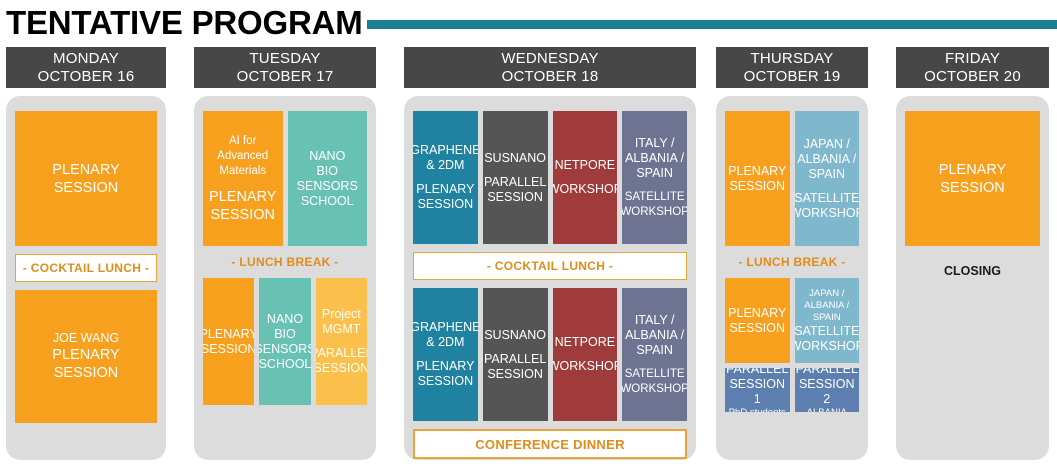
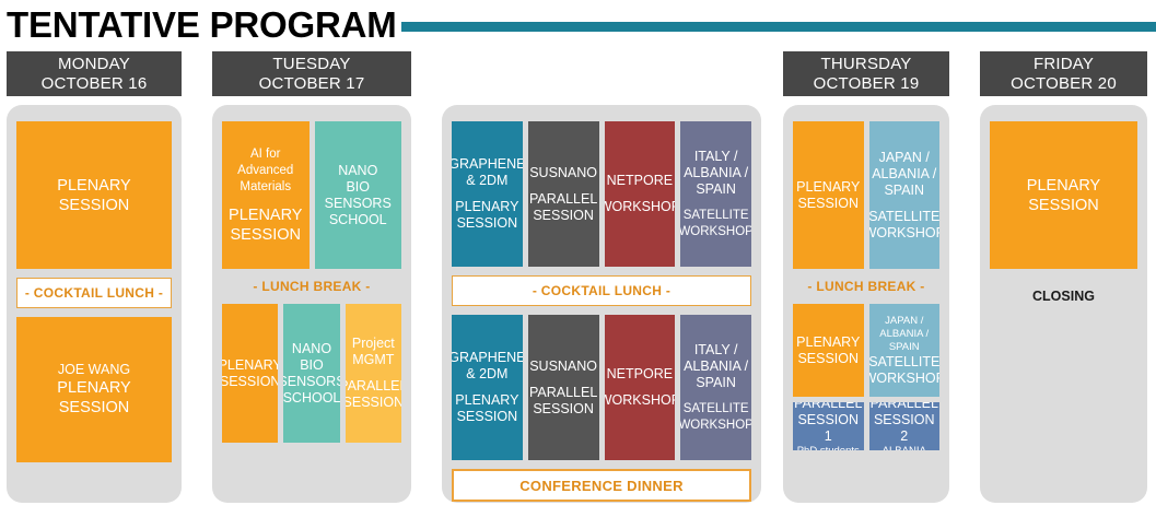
  TENTATIVE PROGRAM
  MONDAY
  OCTOBER 16
  PLENARY
  SESSION
  - COCKTAIL LUNCH -
  JOE WANG
  PLENARY
  SESSION
  TUESDAY
  OCTOBER 17
  AI for
  Advanced
  Materials
  PLENARY
  SESSION
  NANO
  BIO
  SENSORS
  SCHOOL
  - LUNCH BREAK -
  PLENARY
  SESSION
  NANO
  BIO
  SENSOR
  SCHOOL
  Project
  MGMT
  ARALLE
  SESSION
- WEDNESDAY
- OCTOBER 18
  GRAPHENE
  & 2DM
  PLENARY
  SESSION
  SUSNANO
  PARALLEL
  SESSION
  NETPORE
  WORKSHO
  ITALY /
  ALBANIA /
  SPAIN
  SATELLITE
  WORKSHOP
  - COCKTAIL LUNCH -
  GRAPHENE
  & 2DM
  PLENARY
  SESSION
  SUSNANO
  PARALLEL
  SESSION
  NETPORE
  WORKSHO
  ITALY /
  ALBANIA /
  SPAIN
  SATELLITE
  WORKSHOP
  CONFERENCE DINNER
  THURSDAY
  OCTOBER 19
  PLENARY
  SESSION
  JAPAN /
  ALBANIA /
  SPAIN
  SATELLITE
  WORKSHO
  - LUNCH BREAK -
  PLENARY
  SESSION
  JAPAN /
  ALBANIA /
  SPAIN
  SATELLITE
  WORKSHO
  PARALLEL
  SESSION 1
  PARALLEL
  SESSION 2
  FRIDAY
  OCTOBER 20
  PLENARY
  SESSION
  CLOSING
